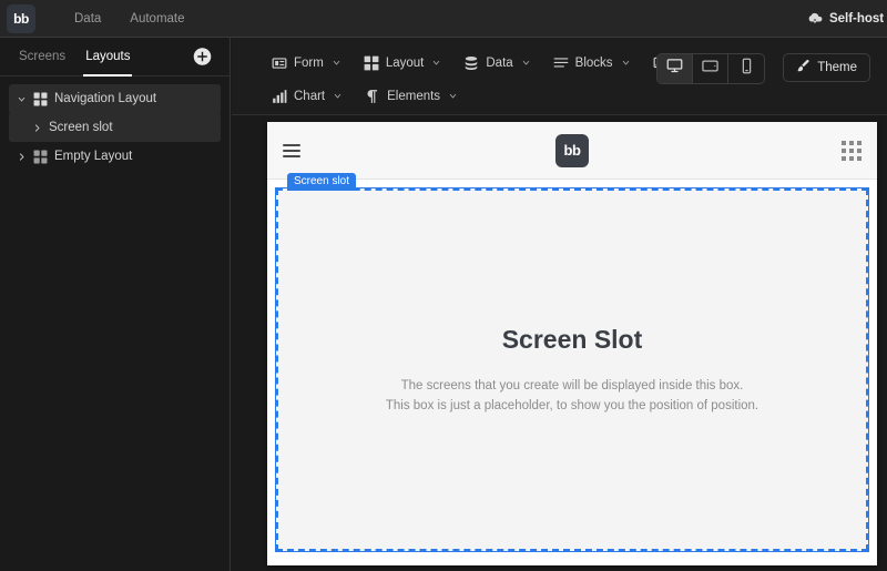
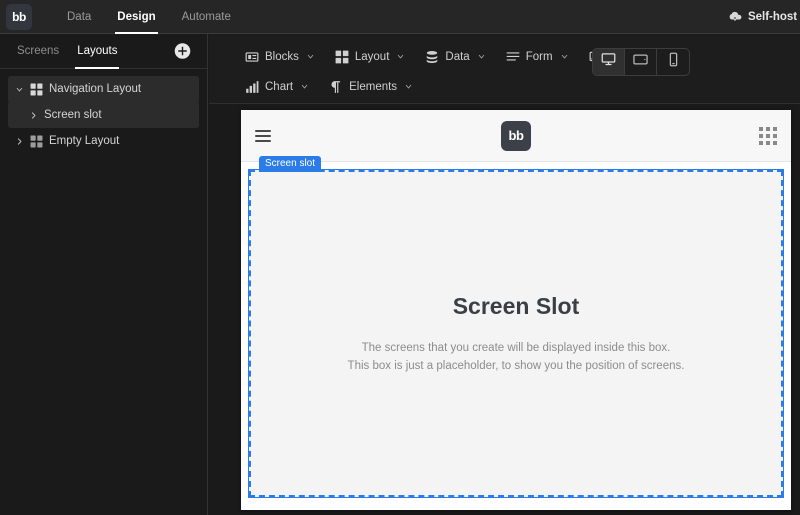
  bb
  Data
+ Design
  Automate
  Self-host
  Screens
  Layouts
  Navigation Layout
  Screen slot
  Empty Layout
- Form
+ Blocks
  Layout
  Data
- Blocks
+ Form
  Chart
  Elements
- Theme
  bb
  Screen slot
  Screen Slot
  The screens that you create will be displayed inside this box.
- This box is just a placeholder, to show you the position of position.
+ This box is just a placeholder, to show you the position of screens.
